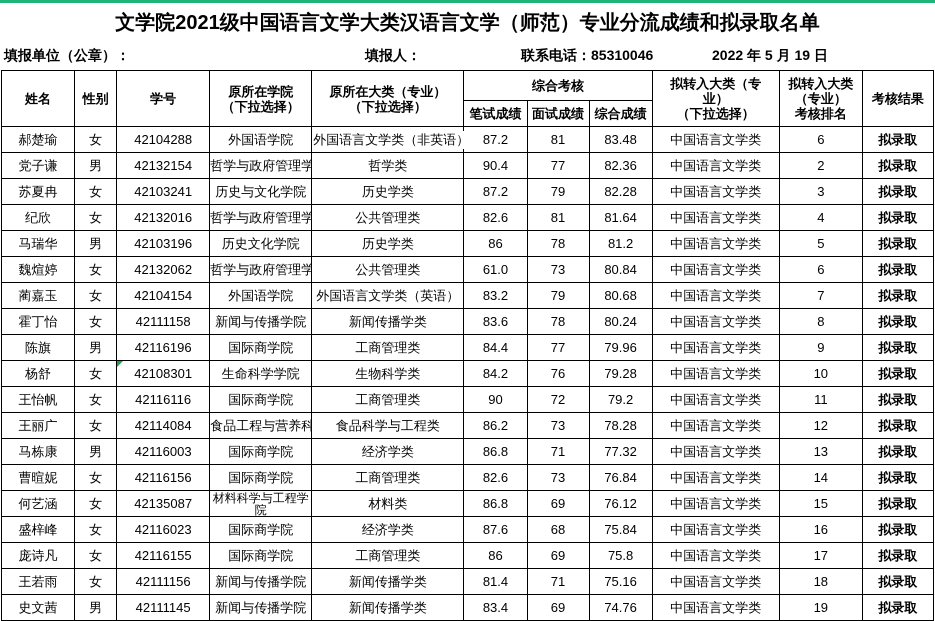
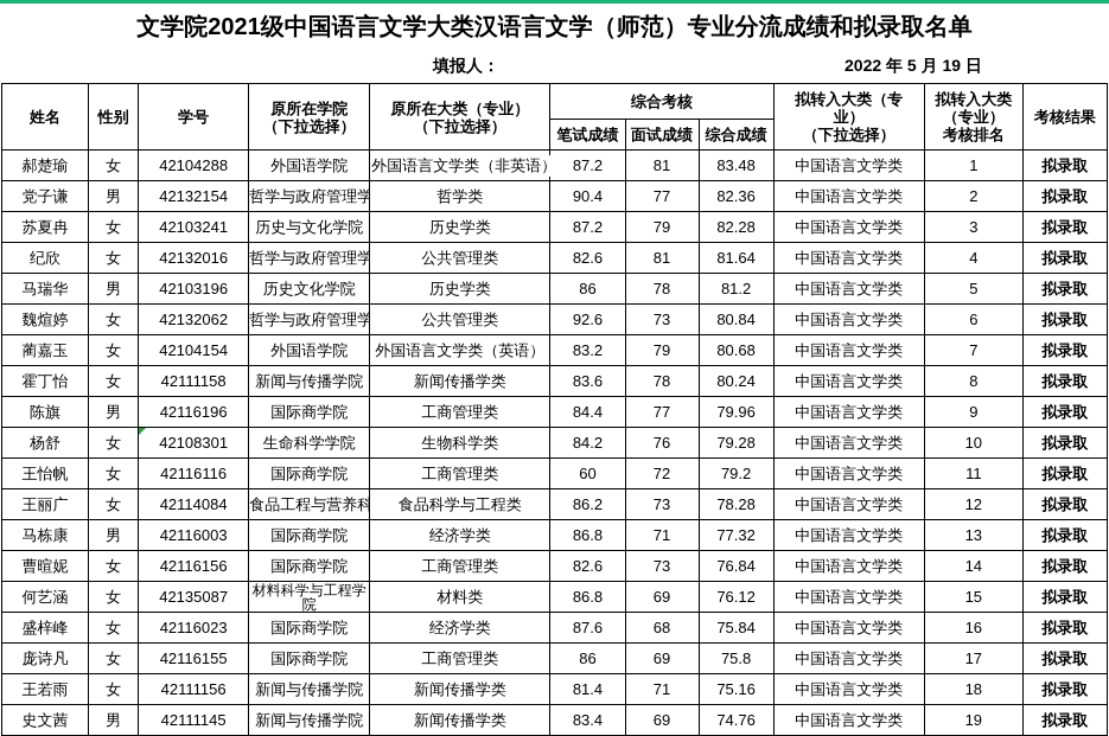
  文学院2021级中国语言文学大类汉语言文学（师范）专业分流成绩和拟录取名单
- 填报单位（公章）：
  填报人：
- 联系电话：85310046
  2022 年 5 月 19 日
  姓名	性别	学号	原所在学院 （下拉选择）	原所在大类（专业） （下拉选择）	综合考核	拟转入大类（专 业） （下拉选择）	拟转入大类 （专业） 考核排名	考核结果
  笔试成绩	面试成绩	综合成绩
- 郝楚瑜	女	42104288	外国语学院	外国语言文学类（非英语）	87.2	81	83.48	中国语言文学类	6	拟录取
+ 郝楚瑜	女	42104288	外国语学院	外国语言文学类（非英语）	87.2	81	83.48	中国语言文学类	1	拟录取
  党子谦	男	42132154	哲学与政府管理学	哲学类	90.4	77	82.36	中国语言文学类	2	拟录取
  苏夏冉	女	42103241	历史与文化学院	历史学类	87.2	79	82.28	中国语言文学类	3	拟录取
  纪欣	女	42132016	哲学与政府管理学	公共管理类	82.6	81	81.64	中国语言文学类	4	拟录取
  马瑞华	男	42103196	历史文化学院	历史学类	86	78	81.2	中国语言文学类	5	拟录取
- 魏煊婷	女	42132062	哲学与政府管理学	公共管理类	61.0	73	80.84	中国语言文学类	6	拟录取
+ 魏煊婷	女	42132062	哲学与政府管理学	公共管理类	92.6	73	80.84	中国语言文学类	6	拟录取
  蔺嘉玉	女	42104154	外国语学院	外国语言文学类（英语）	83.2	79	80.68	中国语言文学类	7	拟录取
  霍丁怡	女	42111158	新闻与传播学院	新闻传播学类	83.6	78	80.24	中国语言文学类	8	拟录取
  陈旗	男	42116196	国际商学院	工商管理类	84.4	77	79.96	中国语言文学类	9	拟录取
  杨舒	女	42108301	生命科学学院	生物科学类	84.2	76	79.28	中国语言文学类	10	拟录取
- 王怡帆	女	42116116	国际商学院	工商管理类	90	72	79.2	中国语言文学类	11	拟录取
+ 王怡帆	女	42116116	国际商学院	工商管理类	60	72	79.2	中国语言文学类	11	拟录取
  王丽广	女	42114084	食品工程与营养科	食品科学与工程类	86.2	73	78.28	中国语言文学类	12	拟录取
  马栋康	男	42116003	国际商学院	经济学类	86.8	71	77.32	中国语言文学类	13	拟录取
  曹暄妮	女	42116156	国际商学院	工商管理类	82.6	73	76.84	中国语言文学类	14	拟录取
  何艺涵	女	42135087	材料科学与工程学院	材料类	86.8	69	76.12	中国语言文学类	15	拟录取
  盛梓峰	女	42116023	国际商学院	经济学类	87.6	68	75.84	中国语言文学类	16	拟录取
  庞诗凡	女	42116155	国际商学院	工商管理类	86	69	75.8	中国语言文学类	17	拟录取
  王若雨	女	42111156	新闻与传播学院	新闻传播学类	81.4	71	75.16	中国语言文学类	18	拟录取
  史文茜	男	42111145	新闻与传播学院	新闻传播学类	83.4	69	74.76	中国语言文学类	19	拟录取
